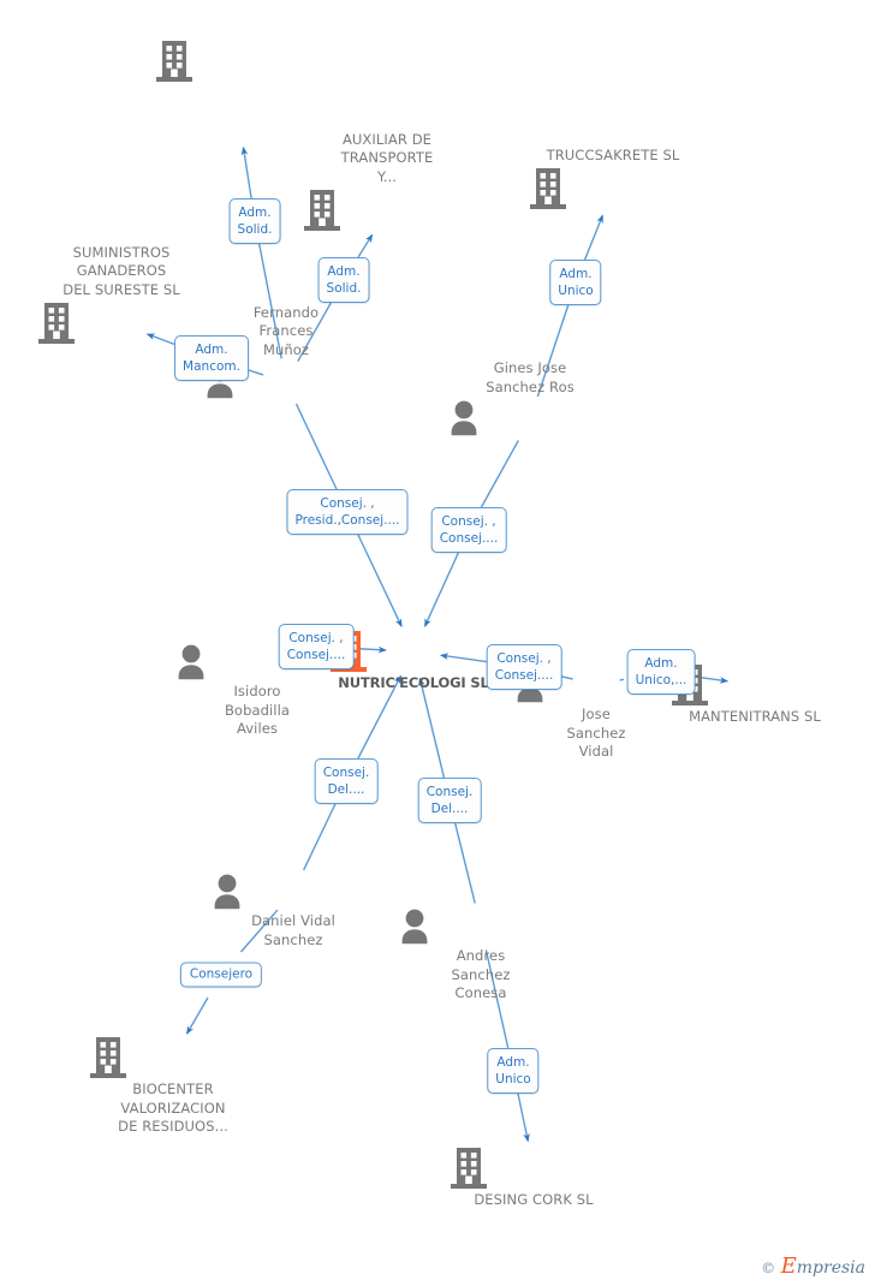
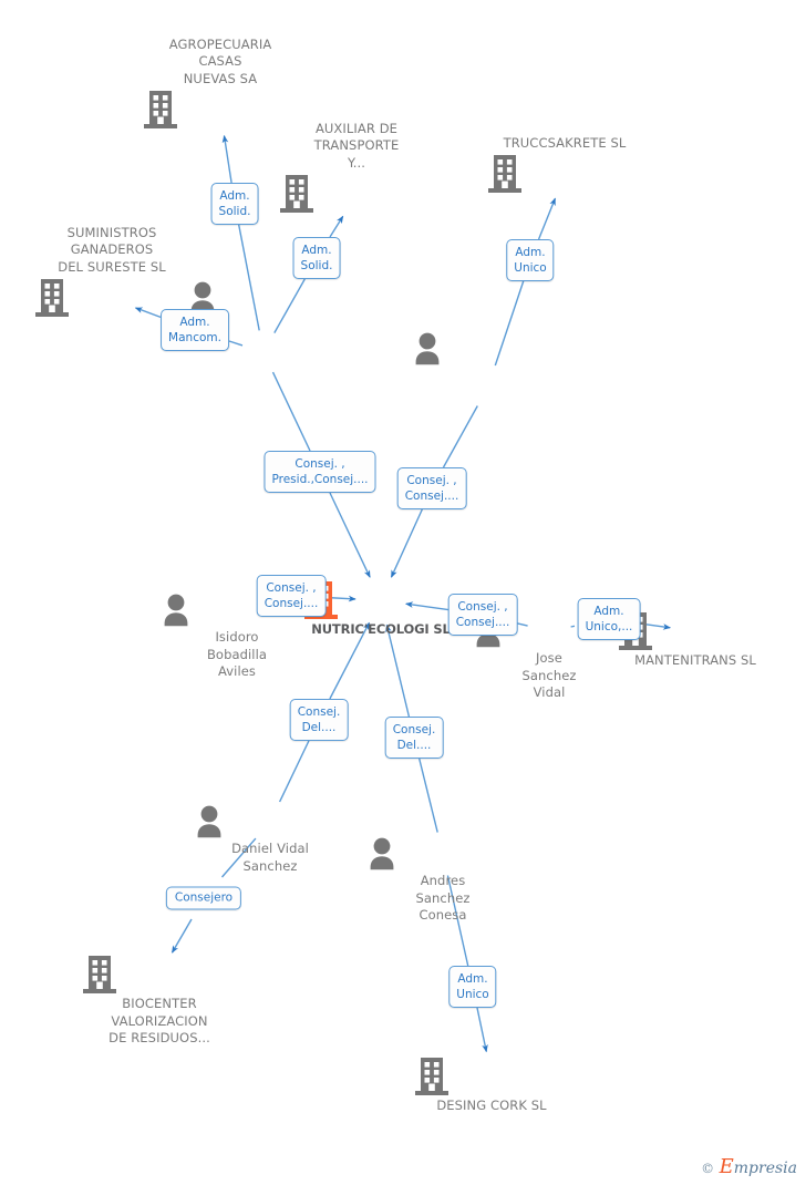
+ AGROPECUARIA
+ CASAS
+ NUEVAS SA
  AUXILIAR DE
  TRANSPORTE
  Y...
  TRUCCSAKRETE SL
  SUMINISTROS
  GANADEROS
  DEL SURESTE SL
- Fernando
- Frances
- Muñoz
- Gines Jose
- Sanchez Ros
  Isidoro
  Bobadilla
  Aviles
  NUTRIC'ECOLOGI SL
  Jose
  Sanchez
  Vidal
  MANTENITRANS SL
  Daniel Vidal
  Sanchez
  Andres
  Sanchez
  Conesa
  BIOCENTER
  VALORIZACION
  DE RESIDUOS...
  DESING CORK SL
  Adm.
  Solid.
  Adm.
  Solid.
  Adm.
  Unico
  Adm.
  Mancom.
  Consej. ,
  Presid.,Consej....
  Consej. ,
  Consej....
  Consej. ,
  Consej....
  Consej. ,
  Consej....
  Adm.
  Unico,...
  Consej.
  Del....
  Consej.
  Del....
  Consejero
  Adm.
  Unico
  © Empresia
